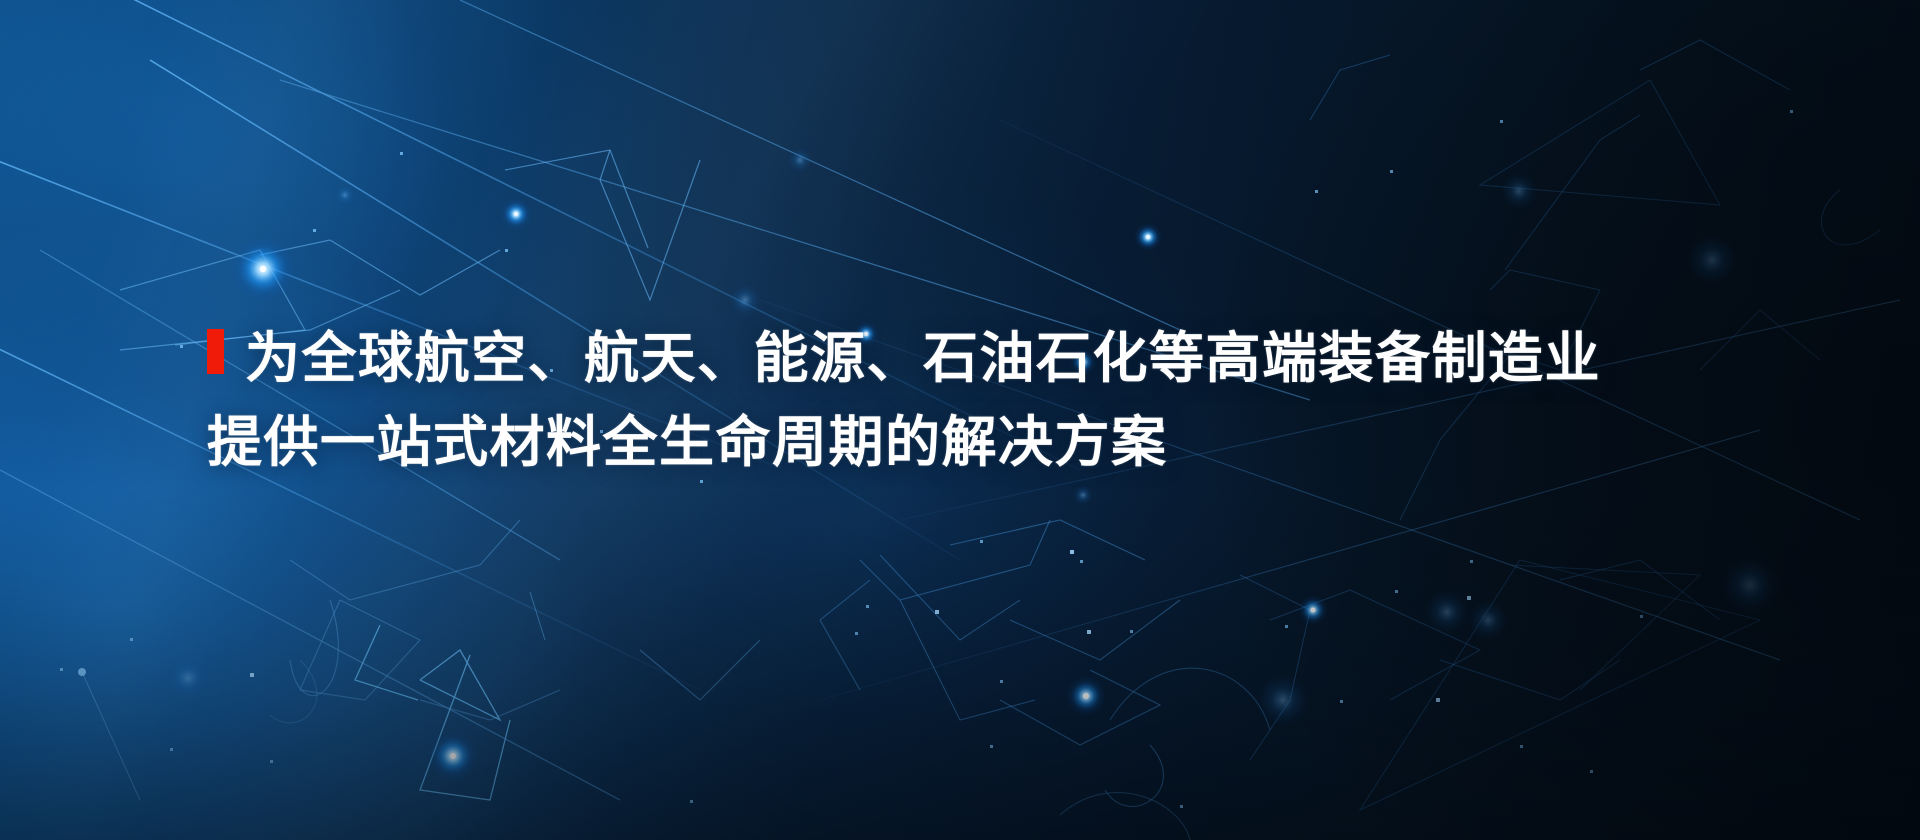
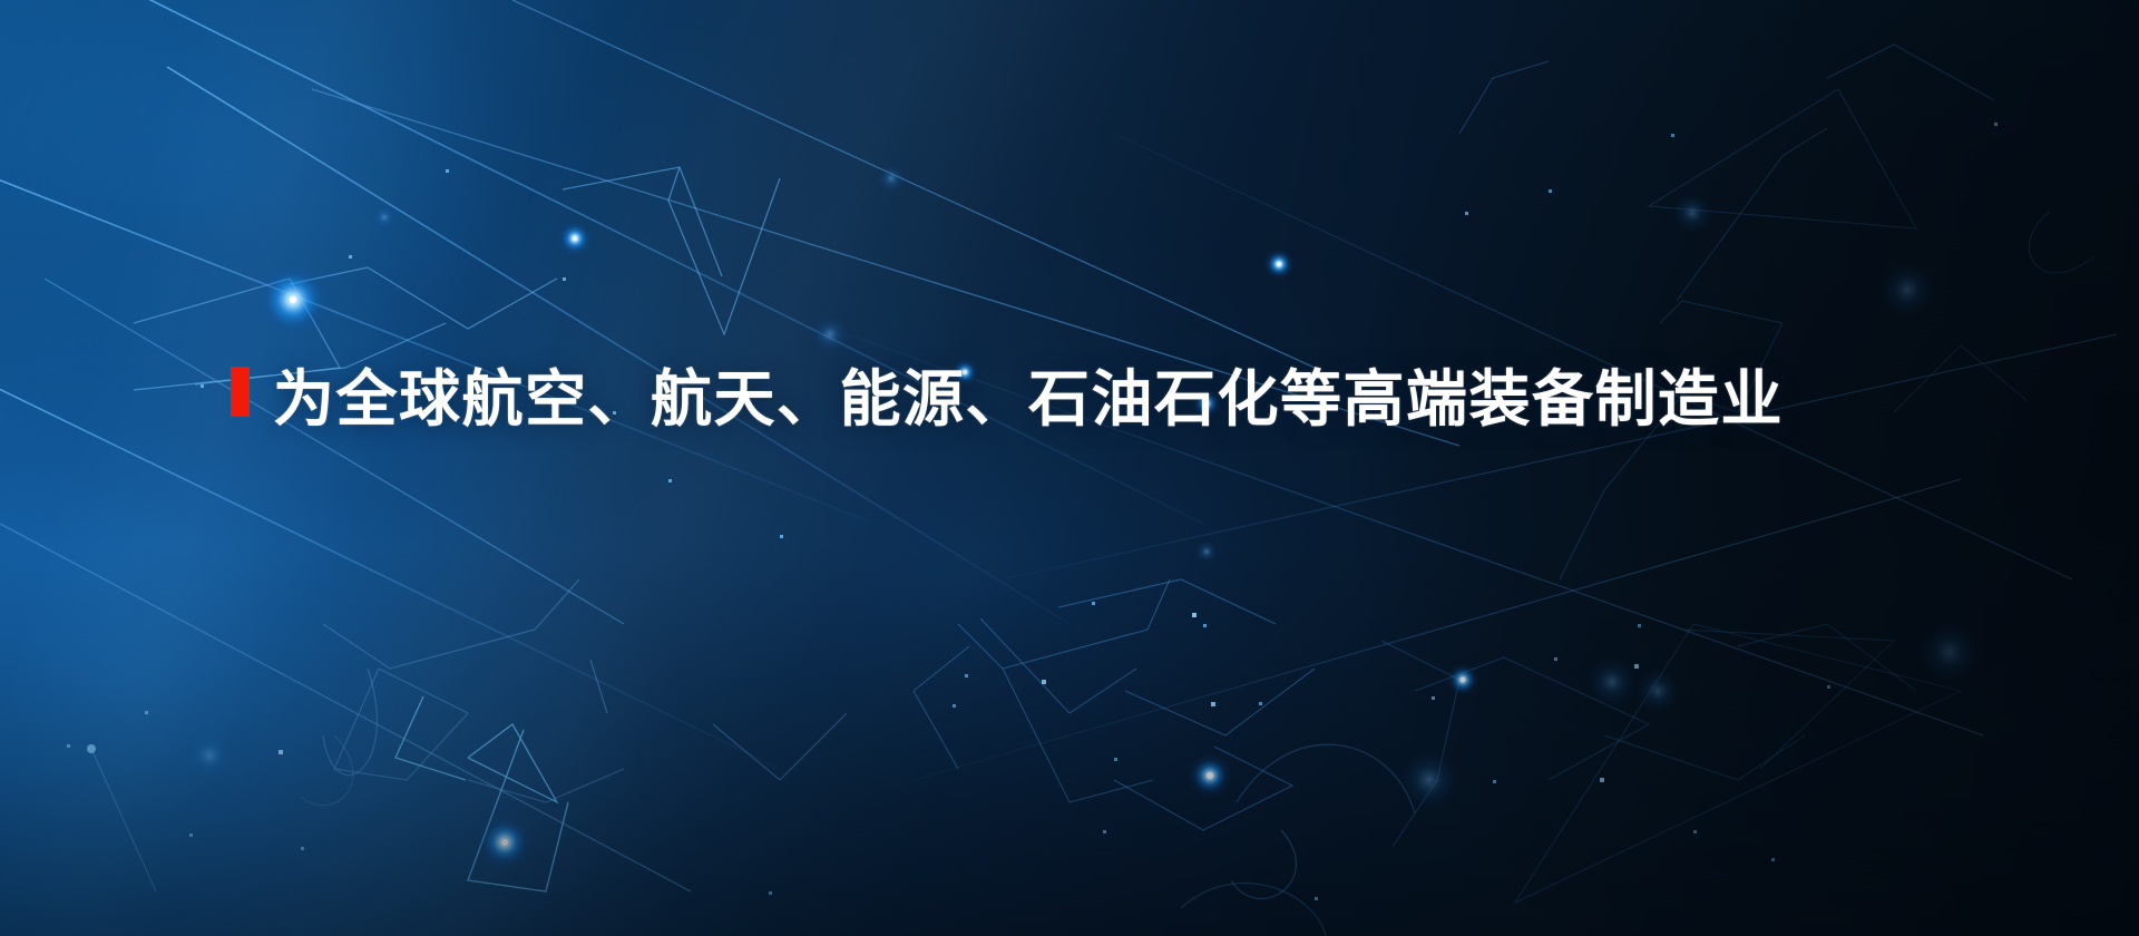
  为全球航空、航天、能源、石油石化等高端装备制造业
- 提供一站式材料全生命周期的解决方案
